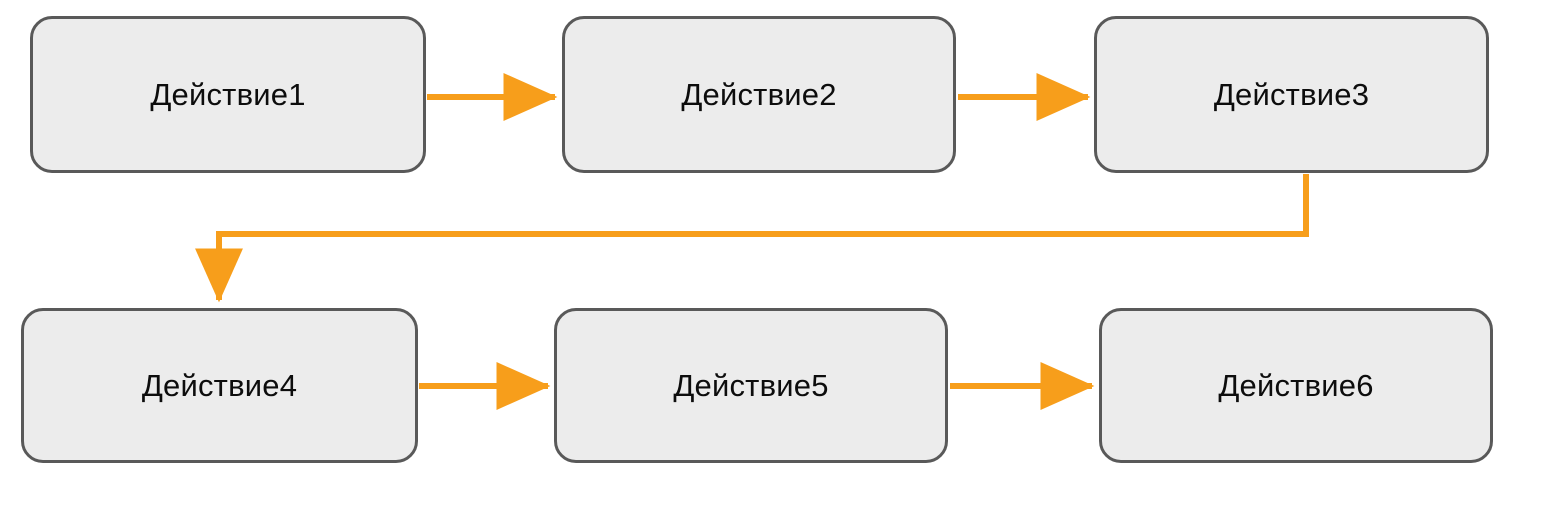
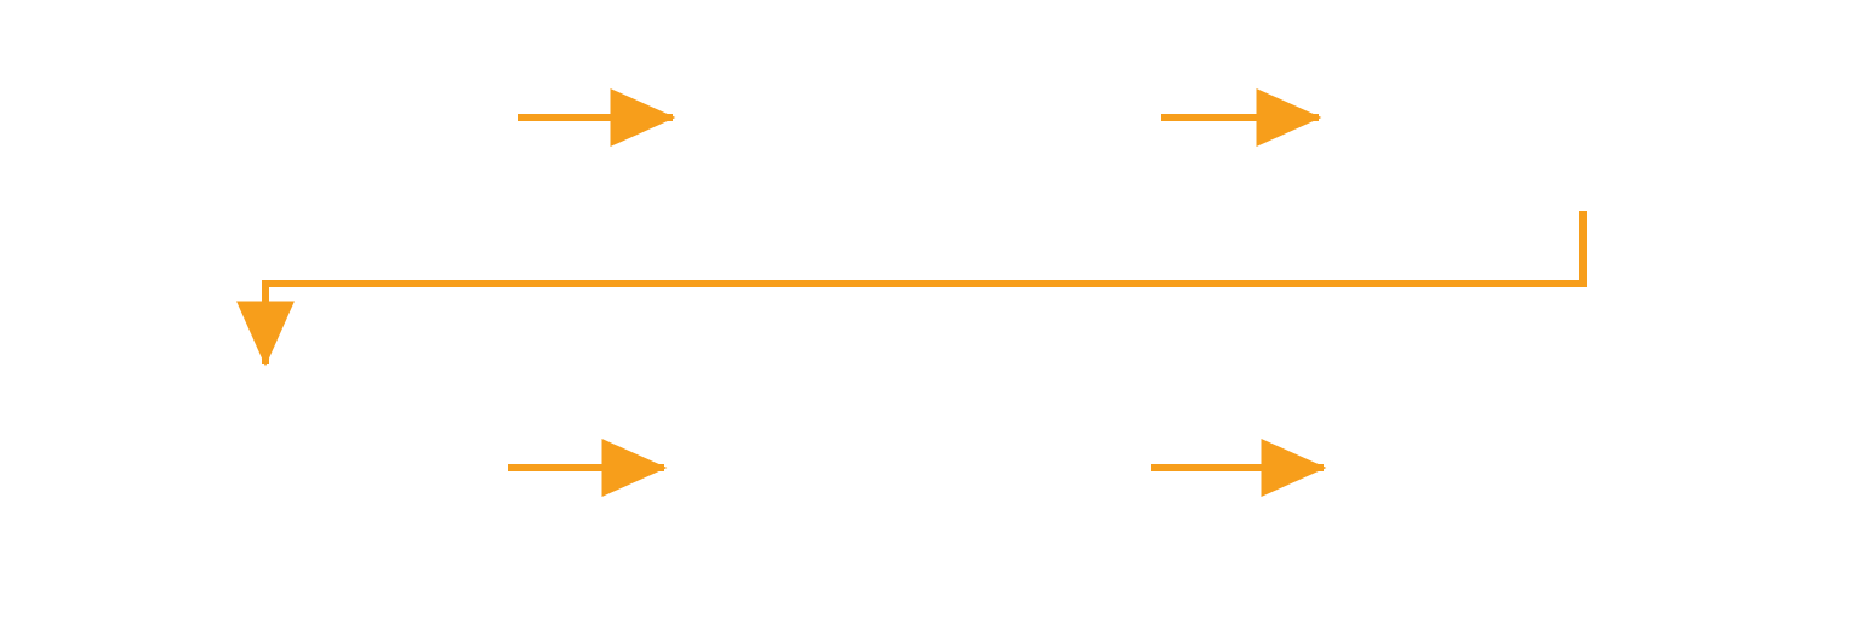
- Действие1
- Действие2
- Действие3
- Действие4
- Действие5
- Действие6
